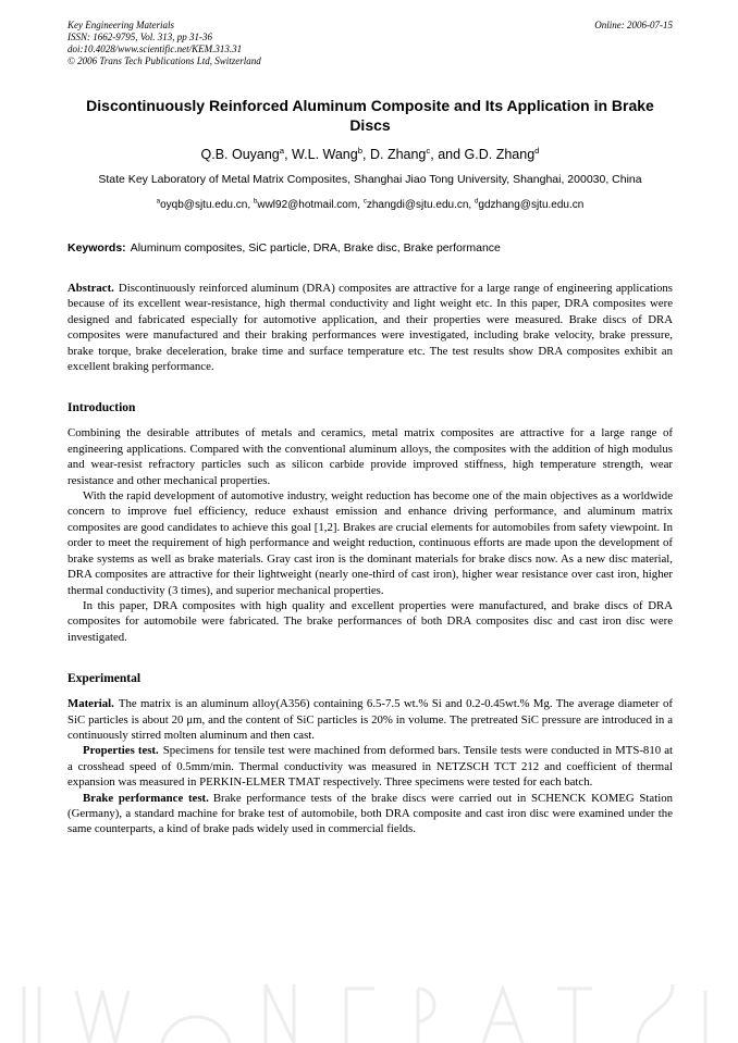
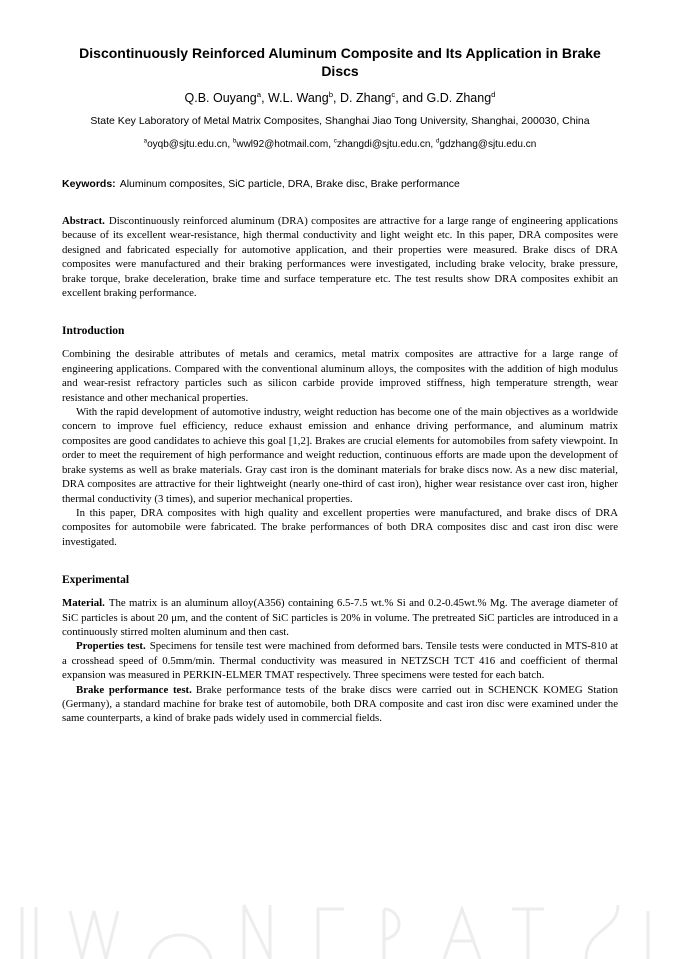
- Key Engineering Materials
- ISSN: 1662-9795, Vol. 313, pp 31-36
- doi:10.4028/www.scientific.net/KEM.313.31
- © 2006 Trans Tech Publications Ltd, Switzerland
- Online: 2006-07-15
  Discontinuously Reinforced Aluminum Composite and Its Application in Brake Discs
  Q.B. Ouyanga, W.L. Wangb, D. Zhangc, and G.D. Zhangd
  State Key Laboratory of Metal Matrix Composites, Shanghai Jiao Tong University, Shanghai, 200030, China
  oyqb@sjtu.edu.cn, wwl92@hotmail.com, zhangdi@sjtu.edu.cn, gdzhang@sjtu.edu.cn
  Keywords: Aluminum composites, SiC particle, DRA, Brake disc, Brake performance
  Abstract. Discontinuously reinforced aluminum (DRA) composites are attractive for a large range of engineering applications because of its excellent wear-resistance, high thermal conductivity and light weight etc. In this paper, DRA composites were designed and fabricated especially for automotive application, and their properties were measured. Brake discs of DRA composites were manufactured and their braking performances were investigated, including brake velocity, brake pressure, brake torque, brake deceleration, brake time and surface temperature etc. The test results show DRA composites exhibit an excellent braking performance.
  Introduction
  Combining the desirable attributes of metals and ceramics, metal matrix composites are attractive for a large range of engineering applications. Compared with the conventional aluminum alloys, the composites with the addition of high modulus and wear-resist refractory particles such as silicon carbide provide improved stiffness, high temperature strength, wear resistance and other mechanical properties.
  With the rapid development of automotive industry, weight reduction has become one of the main objectives as a worldwide concern to improve fuel efficiency, reduce exhaust emission and enhance driving performance, and aluminum matrix composites are good candidates to achieve this goal [1,2]. Brakes are crucial elements for automobiles from safety viewpoint. In order to meet the requirement of high performance and weight reduction, continuous efforts are made upon the development of brake systems as well as brake materials. Gray cast iron is the dominant materials for brake discs now. As a new disc material, DRA composites are attractive for their lightweight (nearly one-third of cast iron), higher wear resistance over cast iron, higher thermal conductivity (3 times), and superior mechanical properties.
  In this paper, DRA composites with high quality and excellent properties were manufactured, and brake discs of DRA composites for automobile were fabricated. The brake performances of both DRA composites disc and cast iron disc were investigated.
  Experimental
- Material. The matrix is an aluminum alloy(A356) containing 6.5-7.5 wt.% Si and 0.2-0.45wt.% Mg. The average diameter of SiC particles is about 20 μm, and the content of SiC particles is 20% in volume. The pretreated SiC pressure are introduced in a continuously stirred molten aluminum and then cast.
+ Material. The matrix is an aluminum alloy(A356) containing 6.5-7.5 wt.% Si and 0.2-0.45wt.% Mg. The average diameter of SiC particles is about 20 μm, and the content of SiC particles is 20% in volume. The pretreated SiC particles are introduced in a continuously stirred molten aluminum and then cast.
- Properties test. Specimens for tensile test were machined from deformed bars. Tensile tests were conducted in MTS-810 at a crosshead speed of 0.5mm/min. Thermal conductivity was measured in NETZSCH TCT 212 and coefficient of thermal expansion was measured in PERKIN-ELMER TMAT respectively. Three specimens were tested for each batch.
+ Properties test. Specimens for tensile test were machined from deformed bars. Tensile tests were conducted in MTS-810 at a crosshead speed of 0.5mm/min. Thermal conductivity was measured in NETZSCH TCT 416 and coefficient of thermal expansion was measured in PERKIN-ELMER TMAT respectively. Three specimens were tested for each batch.
  Brake performance test. Brake performance tests of the brake discs were carried out in SCHENCK KOMEG Station (Germany), a standard machine for brake test of automobile, both DRA composite and cast iron disc were examined under the same counterparts, a kind of brake pads widely used in commercial fields.
